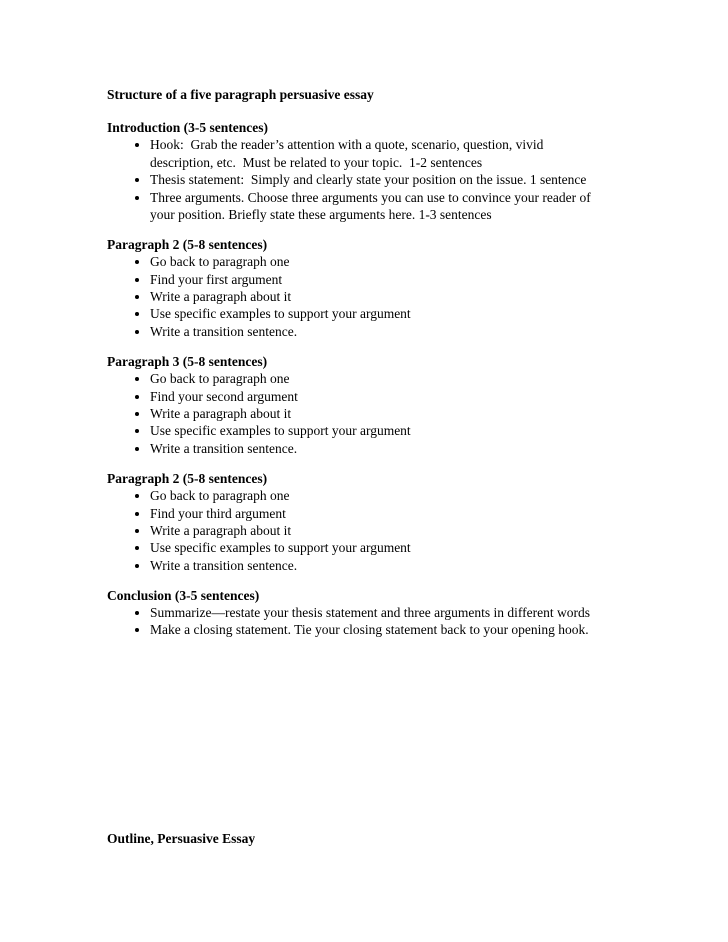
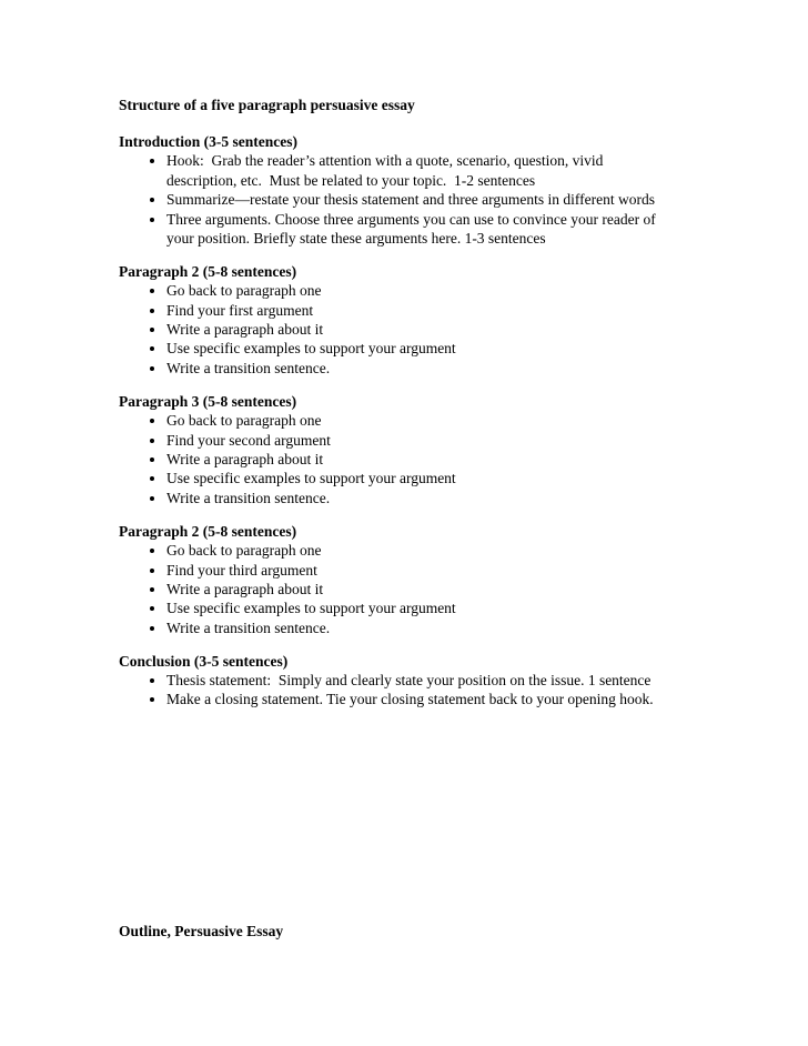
  Structure of a five paragraph persuasive essay
  Introduction (3-5 sentences)
  Hook: Grab the reader’s attention with a quote, scenario, question, vivid
  description, etc. Must be related to your topic. 1-2 sentences
- Thesis statement: Simply and clearly state your position on the issue. 1 sentence
+ Summarize—restate your thesis statement and three arguments in different words
  Three arguments. Choose three arguments you can use to convince your reader of
  your position. Briefly state these arguments here. 1-3 sentences
  Paragraph 2 (5-8 sentences)
  Go back to paragraph one
  Find your first argument
  Write a paragraph about it
  Use specific examples to support your argument
  Write a transition sentence.
  Paragraph 3 (5-8 sentences)
  Go back to paragraph one
  Find your second argument
  Write a paragraph about it
  Use specific examples to support your argument
  Write a transition sentence.
  Paragraph 2 (5-8 sentences)
  Go back to paragraph one
  Find your third argument
  Write a paragraph about it
  Use specific examples to support your argument
  Write a transition sentence.
  Conclusion (3-5 sentences)
- Summarize—restate your thesis statement and three arguments in different words
+ Thesis statement: Simply and clearly state your position on the issue. 1 sentence
  Make a closing statement. Tie your closing statement back to your opening hook.
  Outline, Persuasive Essay
